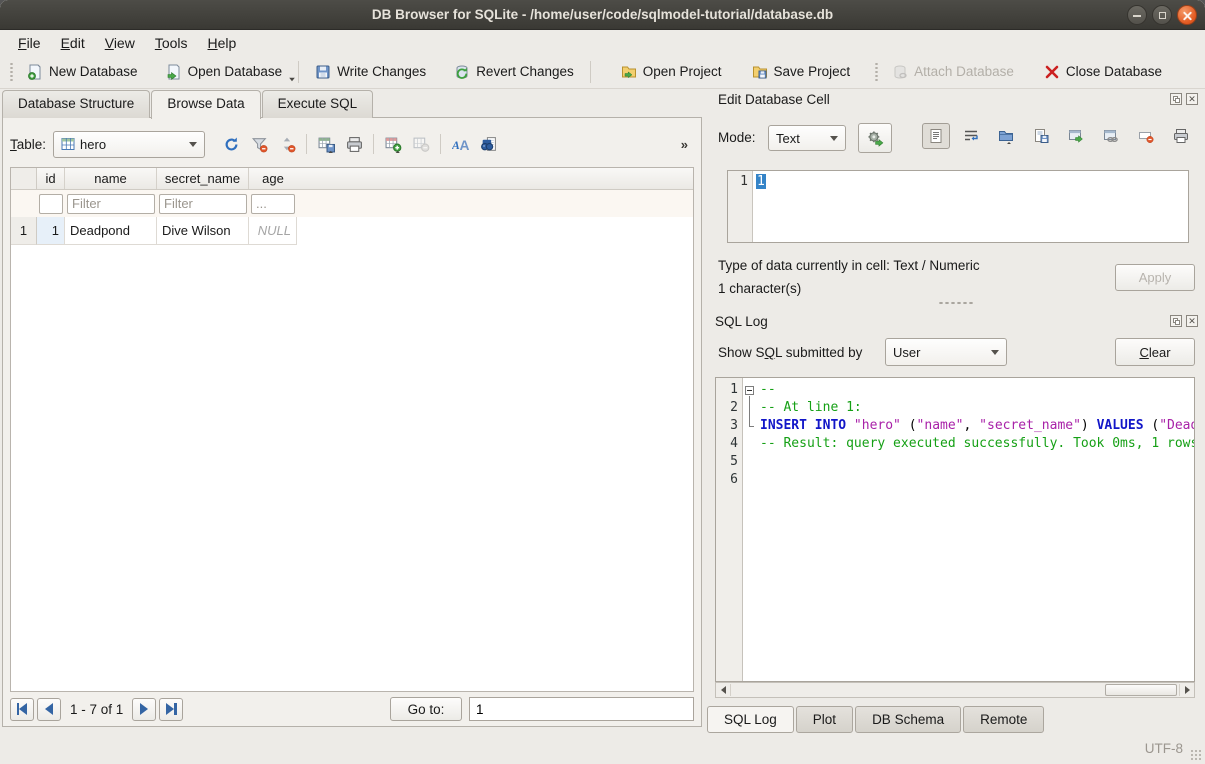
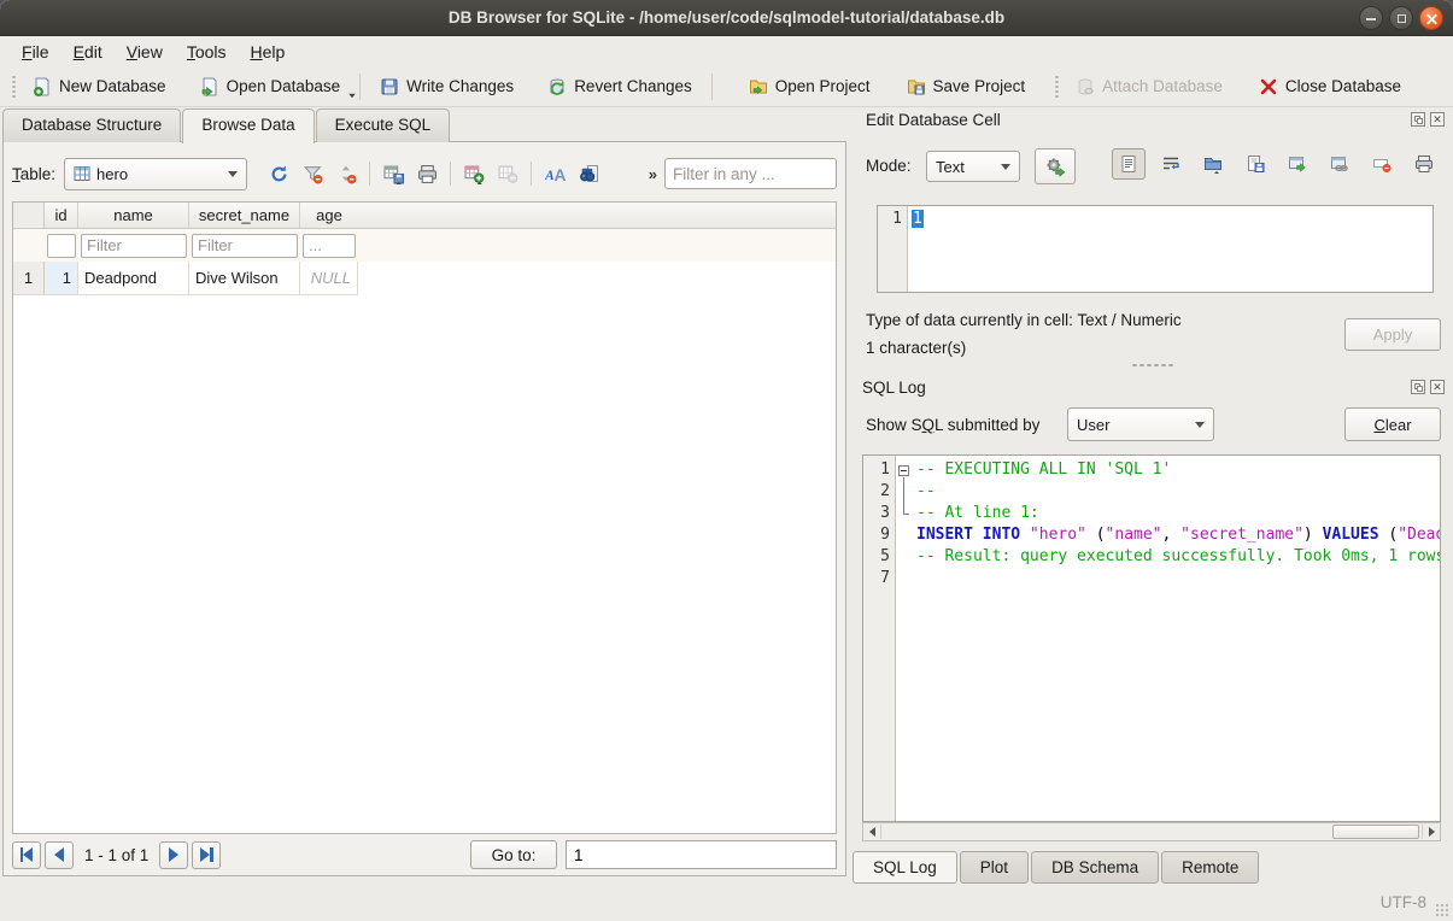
  DB Browser for SQLite - /home/user/code/sqlmodel-tutorial/database.db
  File
  Edit
  View
  Tools
  Help
  New Database
  Open Database
  Write Changes
  Revert Changes
  Open Project
  Save Project
  Attach Database
  Close Database
  Database Structure
  Browse Data
  Execute SQL
  Table:
  hero
  A
  A
  »
+ Filter in any ...
  id
  name
  secret_name
  age
  Filter
  Filter
  ...
  1
  1
  Deadpond
  Dive Wilson
  NULL
- 1 - 7 of 1
+ 1 - 1 of 1
  Go to:
  1
  Edit Database Cell
  ✕
  Mode:
  Text
  1
  1
  Type of data currently in cell: Text / Numeric
  1 character(s)
  Apply
  SQL Log
  ✕
  Show SQL submitted by
  User
  C
  lear
  1
  2
  3
- 4
+ 9
  5
- 6
+ 7
+ -- EXECUTING ALL IN 'SQL 1'
  --
  -- At line 1:
  INSERT INTO "hero" ("name", "secret_name") VALUES ("Dea
  -- Result: query executed successfully. Took 0ms, 1 row
  SQL Log
  Plot
  DB Schema
  Remote
  UTF-8
